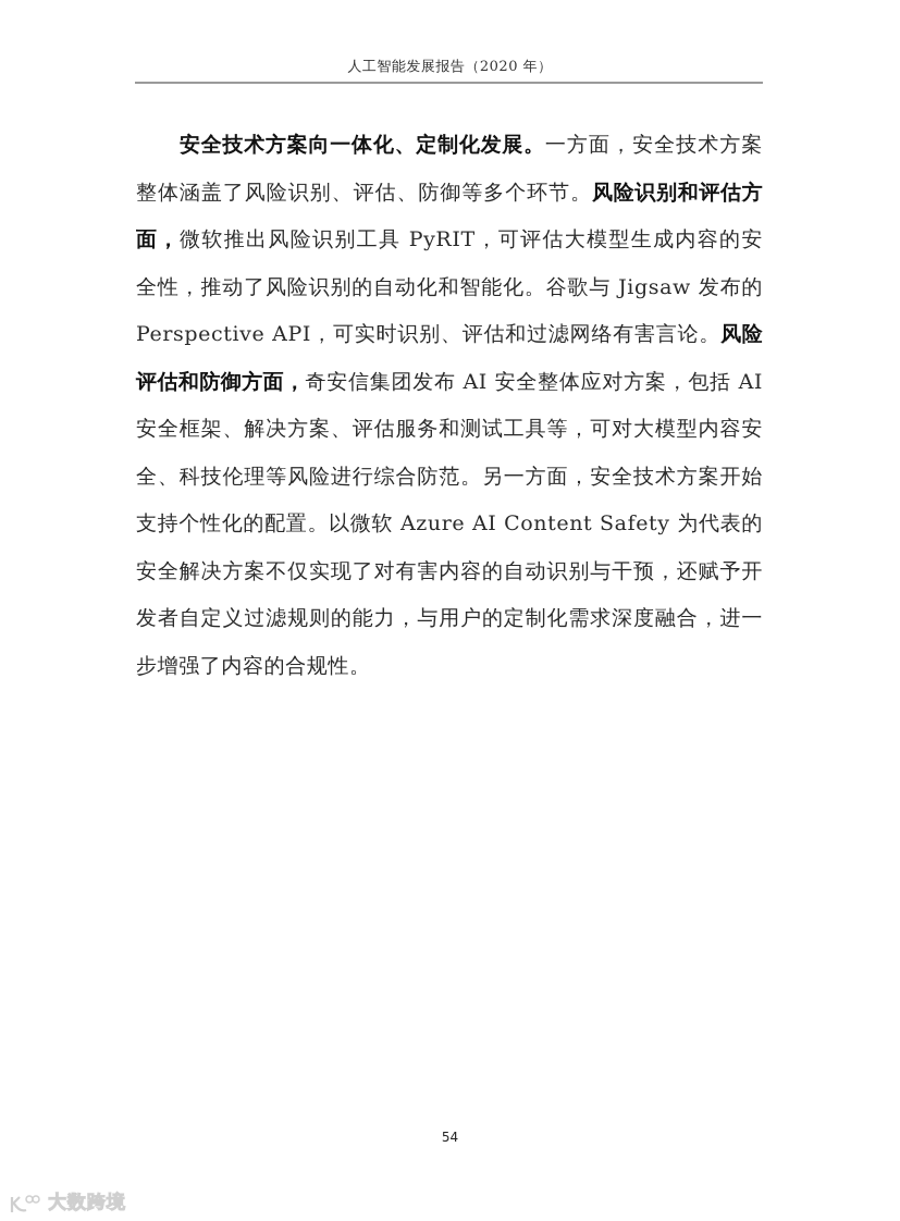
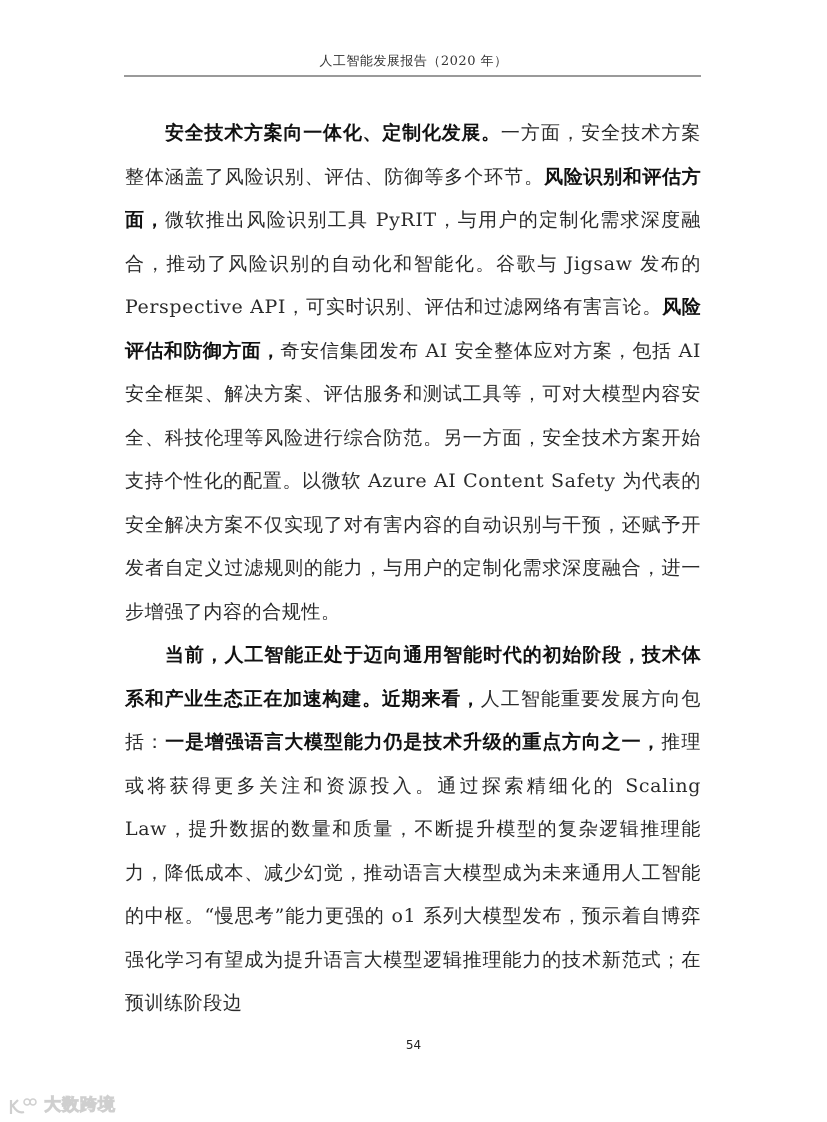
  人工智能发展报告（2020 年）
- 安全技术方案向一体化、定制化发展。一方面，安全技术方案整体涵盖了风险识别、评估、防御等多个环节。风险识别和评估方面，微软推出风险识别工具 PyRIT，可评估大模型生成内容的安全性，推动了风险识别的自动化和智能化。谷歌与 Jigsaw 发布的 Perspective API，可实时识别、评估和过滤网络有害言论。风险评估和防御方面，奇安信集团发布 AI 安全整体应对方案，包括 AI 安全框架、解决方案、评估服务和测试工具等，可对大模型内容安全、科技伦理等风险进行综合防范。另一方面，安全技术方案开始支持个性化的配置。以微软 Azure AI Content Safety 为代表的安全解决方案不仅实现了对有害内容的自动识别与干预，还赋予开发者自定义过滤规则的能力，与用户的定制化需求深度融合，进一步增强了内容的合规性。
+ 安全技术方案向一体化、定制化发展。一方面，安全技术方案整体涵盖了风险识别、评估、防御等多个环节。风险识别和评估方面，微软推出风险识别工具 PyRIT，与用户的定制化需求深度融合，推动了风险识别的自动化和智能化。谷歌与 Jigsaw 发布的 Perspective API，可实时识别、评估和过滤网络有害言论。风险评估和防御方面，奇安信集团发布 AI 安全整体应对方案，包括 AI 安全框架、解决方案、评估服务和测试工具等，可对大模型内容安全、科技伦理等风险进行综合防范。另一方面，安全技术方案开始支持个性化的配置。以微软 Azure AI Content Safety 为代表的安全解决方案不仅实现了对有害内容的自动识别与干预，还赋予开发者自定义过滤规则的能力，与用户的定制化需求深度融合，进一步增强了内容的合规性。
+ 当前，人工智能正处于迈向通用智能时代的初始阶段，技术体系和产业生态正在加速构建。近期来看，人工智能重要发展方向包括：一是增强语言大模型能力仍是技术升级的重点方向之一，推理或将获得更多关注和资源投入。通过探索精细化的 Scaling Law，提升数据的数量和质量，不断提升模型的复杂逻辑推理能力，降低成本、减少幻觉，推动语言大模型成为未来通用人工智能的中枢。“慢思考”能力更强的 o1 系列大模型发布，预示着自博弈强化学习有望成为提升语言大模型逻辑推理能力的技术新范式；在预训练阶段边
  54
  大数跨境
